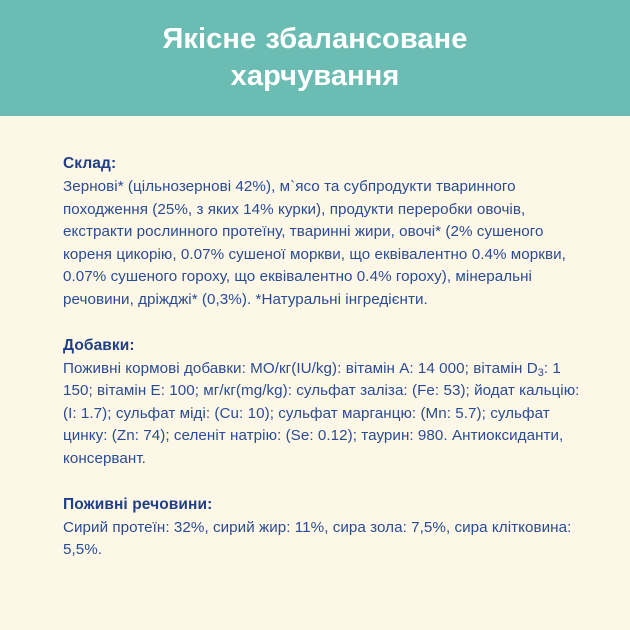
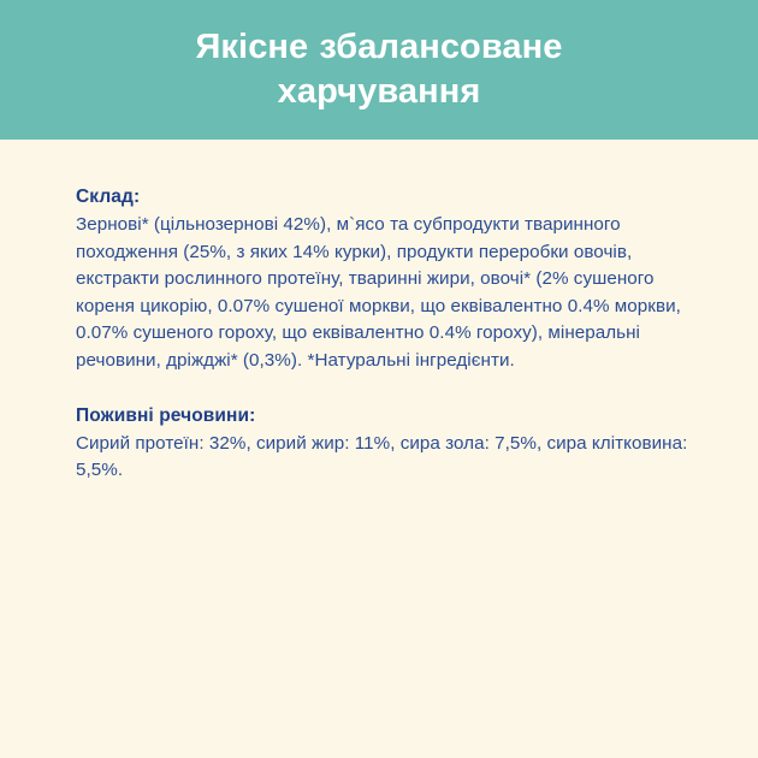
  Якісне збалансоване харчування
  Склад:
  Зернові* (цільнозернові 42%), м`ясо та субпродукти тваринного походження (25%, з яких 14% курки), продукти переробки овочів, екстракти рослинного протеїну, тваринні жири, овочі* (2% сушеного кореня цикорію, 0.07% сушеної моркви, що еквівалентно 0.4% моркви, 0.07% сушеного гороху, що еквівалентно 0.4% гороху), мінеральні речовини, дріжджі* (0,3%). *Натуральні інгредієнти.
- Добавки:
- Поживні кормові добавки: МО/кг(IU/kg): вітамін A: 14 000; вітамін D3: 1 150; вітамін E: 100; мг/кг(mg/kg): сульфат заліза: (Fe: 53); йодат кальцію: (I: 1.7); сульфат міді: (Cu: 10); сульфат марганцю: (Mn: 5.7); сульфат цинку: (Zn: 74); селеніт натрію: (Se: 0.12); таурин: 980. Антиоксиданти, консервант.
  Поживні речовини:
  Сирий протеїн: 32%, сирий жир: 11%, сира зола: 7,5%, сира клітковина: 5,5%.
